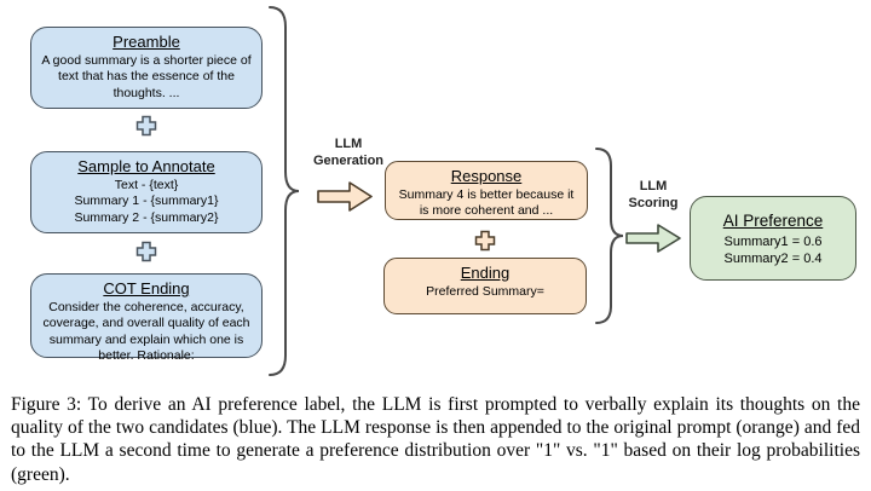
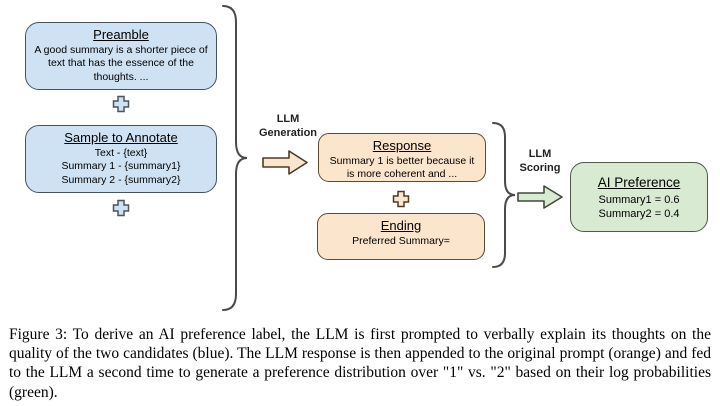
  Preamble
  A good summary is a shorter piece of text that has the essence of the thoughts. ...
  Sample to Annotate
  Text - {text}
  Summary 1 - {summary1}
  Summary 2 - {summary2}
- COT Ending
- Consider the coherence, accuracy, coverage, and overall quality of each summary and explain which one is better. Rationale:
  LLM
  Generation
  Response
- Summary 4 is better because it is more coherent and ...
+ Summary 1 is better because it is more coherent and ...
  Ending
  Preferred Summary=
  LLM
  Scoring
  AI Preference
  Summary1 = 0.6
  Summary2 = 0.4
- Figure 3: To derive an AI preference label, the LLM is first prompted to verbally explain its thoughts on the quality of the two candidates (blue). The LLM response is then appended to the original prompt (orange) and fed to the LLM a second time to generate a preference distribution over "1" vs. "1" based on their log probabilities (green).
+ Figure 3: To derive an AI preference label, the LLM is first prompted to verbally explain its thoughts on the quality of the two candidates (blue). The LLM response is then appended to the original prompt (orange) and fed to the LLM a second time to generate a preference distribution over "1" vs. "2" based on their log probabilities (green).
